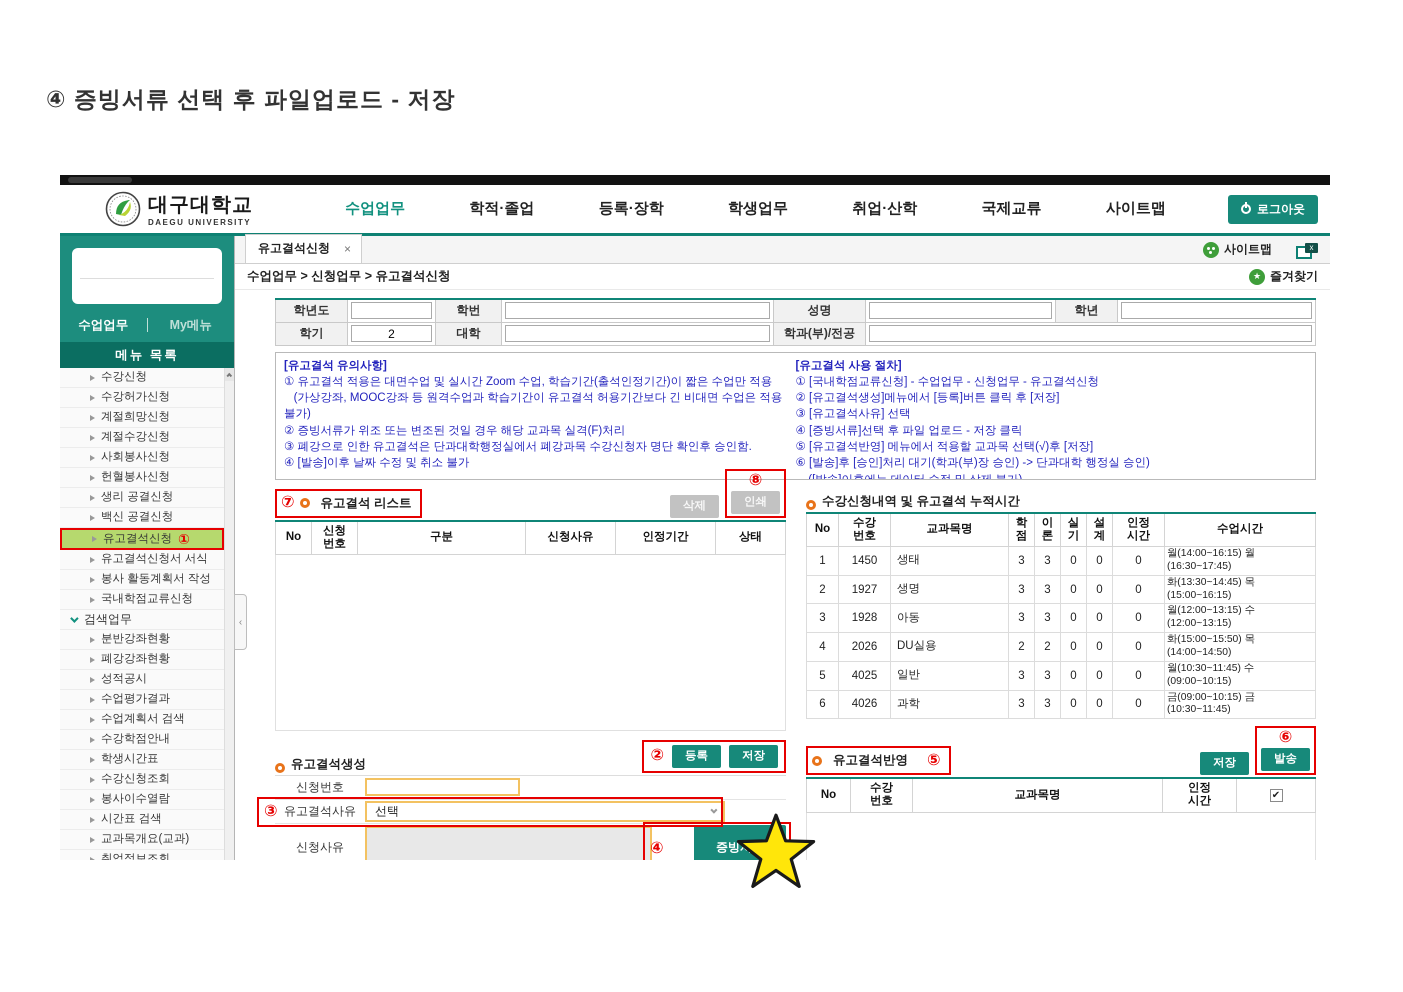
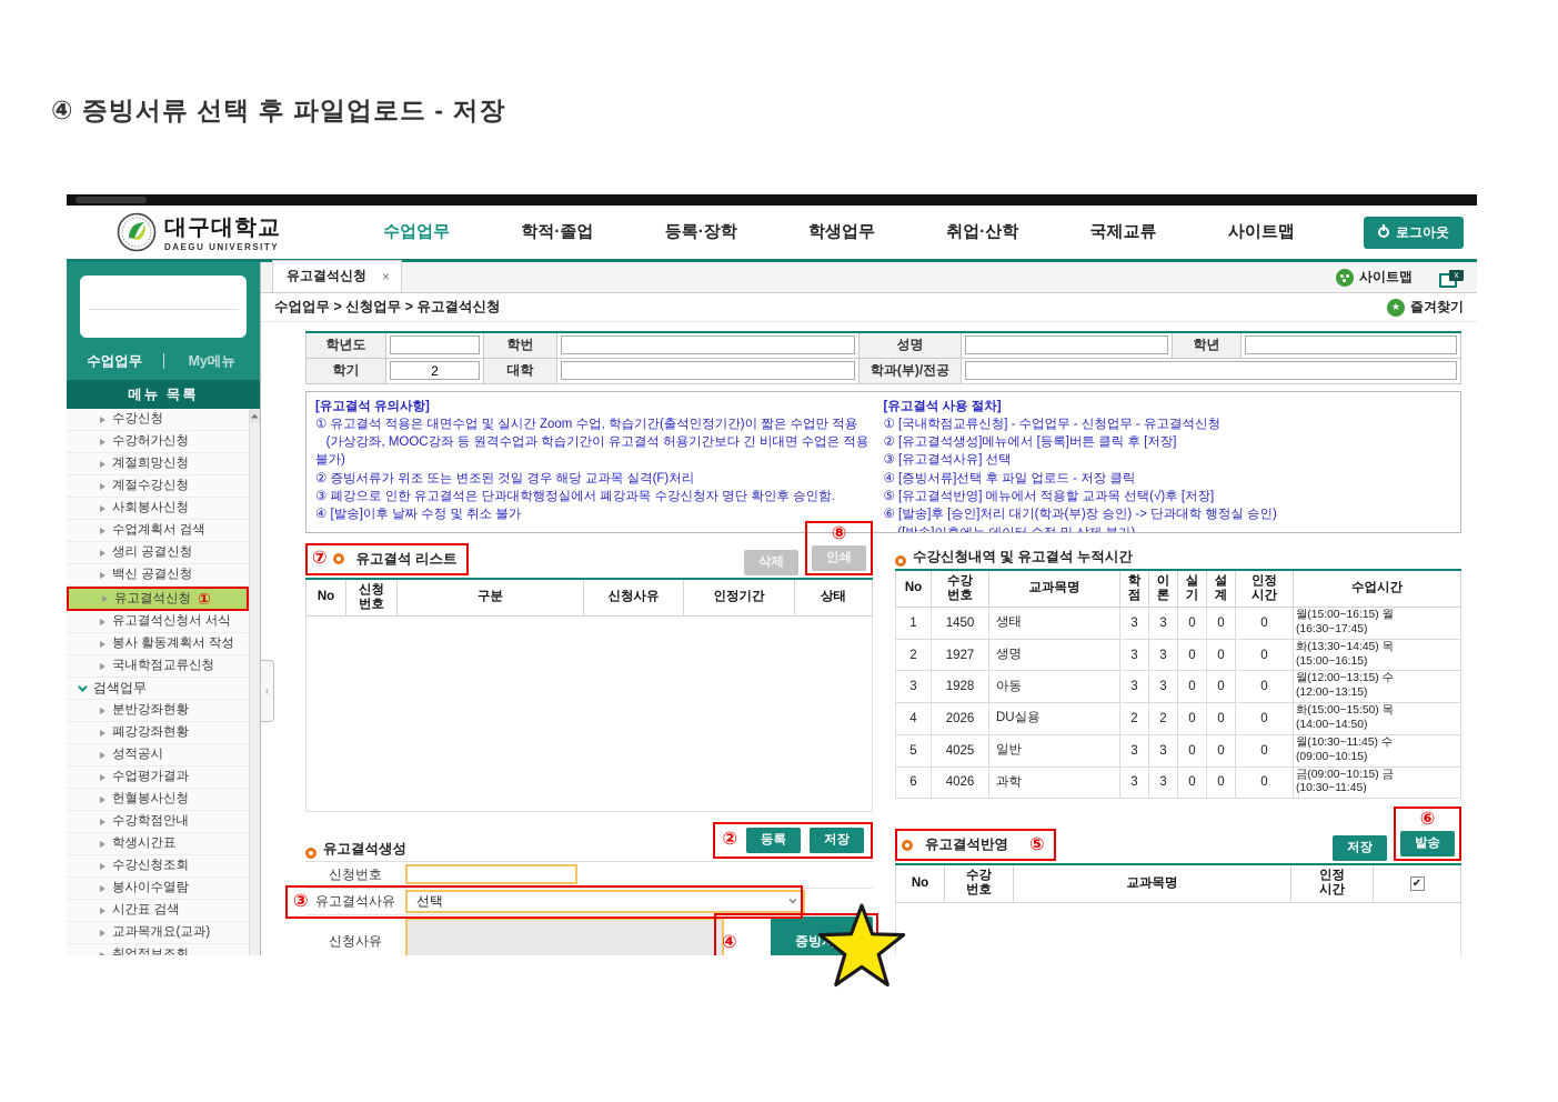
  ④ 증빙서류 선택 후 파일업로드 - 저장
  대구대학교
  DAEGU UNIVERSITY
  수업업무
  학적·졸업
  등록·장학
  학생업무
  취업·산학
  국제교류
  사이트맵
  로그아웃
  수업업무
  My메뉴
  메뉴 목록
  수강신청
  수강허가신청
  계절희망신청
  계절수강신청
  사회봉사신청
- 헌혈봉사신청
+ 수업계획서 검색
  생리 공결신청
  백신 공결신청
  유고결석신청
  ①
  유고결석신청서 서식
  봉사 활동계획서 작성
  국내학점교류신청
  검색업무
  분반강좌현황
  폐강강좌현황
  성적공시
  수업평가결과
- 수업계획서 검색
+ 헌혈봉사신청
  수강학점안내
  학생시간표
  수강신청조회
  봉사이수열람
  시간표 검색
  교과목개요(교과)
  취업정보조회
  ‹
  유고결석신청
  ×
  사이트맵
  수업업무 > 신청업무 > 유고결석신청
  ★
  즐겨찾기
  학년도		학번		성명		학년
  학기	2	대학		학과(부)/전공
  [유고결석 유의사항]
  ① 유고결석 적용은 대면수업 및 실시간 Zoom 수업, 학습기간(출석인정기간)이 짧은 수업만 적용
  (가상강좌, MOOC강좌 등 원격수업과 학습기간이 유고결석 허용기간보다 긴 비대면 수업은 적용 불가)
  ② 증빙서류가 위조 또는 변조된 것일 경우 해당 교과목 실격(F)처리
  ③ 폐강으로 인한 유고결석은 단과대학행정실에서 폐강과목 수강신청자 명단 확인후 승인함.
  ④ [발송]이후 날짜 수정 및 취소 불가
  [유고결석 사용 절차]
  ① [국내학점교류신청] - 수업업무 - 신청업무 - 유고결석신청
  ② [유고결석생성]메뉴에서 [등록]버튼 클릭 후 [저장]
  ③ [유고결석사유] 선택
  ④ [증빙서류]선택 후 파일 업로드 - 저장 클릭
  ⑤ [유고결석반영] 메뉴에서 적용할 교과목 선택(√)후 [저장]
  ⑥ [발송]후 [승인]처리 대기(학과(부)장 승인) -> 단과대학 행정실 승인)
  ⑦
  유고결석 리스트
  삭제
  ⑧
  인쇄
  No	신청 번호	구분	신청사유	인정기간	상태
  유고결석생성
  ②
  등록
  저장
  신청번호
  유고결석사유
  선택
  신청사유
  ③
  ④
  수강신청내역 및 유고결석 누적시간
  No	수강 번호	교과목명	학 점	이 론	실 기	설 계	인정 시간	수업시간
- 1	1450	생태	3	3	0	0	0	월(14:00~16:15) 월(16:30~17:45)
+ 1	1450	생태	3	3	0	0	0	월(15:00~16:15) 월(16:30~17:45)
  2	1927	생명	3	3	0	0	0	화(13:30~14:45) 목(15:00~16:15)
  3	1928	아동	3	3	0	0	0	월(12:00~13:15) 수(12:00~13:15)
  4	2026	DU실용	2	2	0	0	0	화(15:00~15:50) 목(14:00~14:50)
  5	4025	일반	3	3	0	0	0	월(10:30~11:45) 수(09:00~10:15)
  6	4026	과학	3	3	0	0	0	금(09:00~10:15) 금(10:30~11:45)
  유고결석반영
  ⑤
  저장
  ⑥
  발송
  No	수강 번호	교과목명	인정 시간	✔
